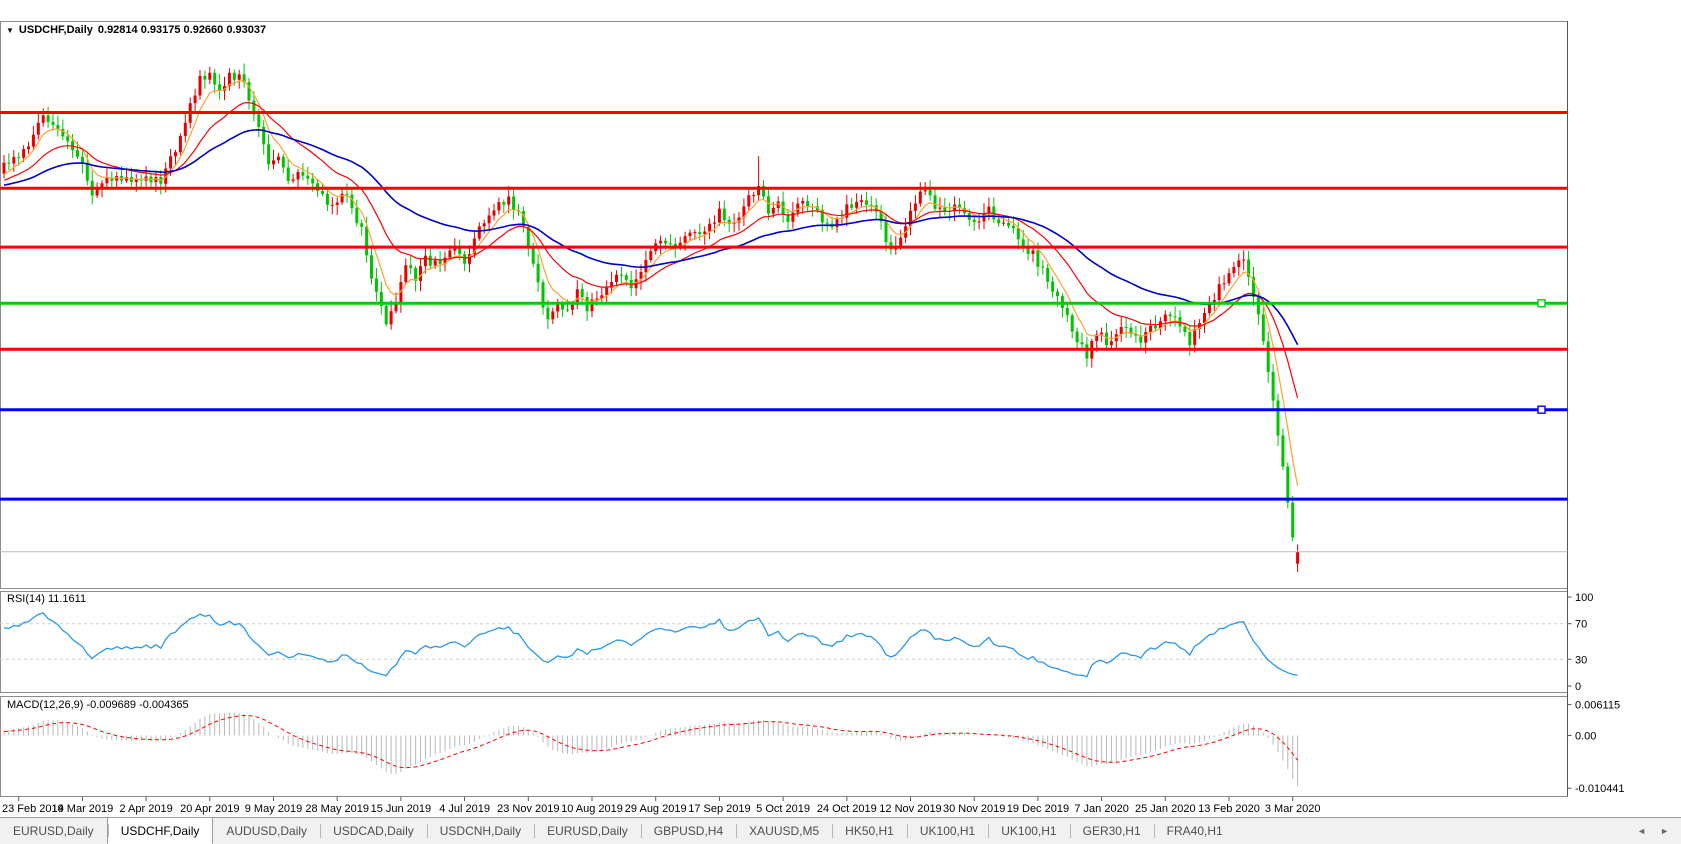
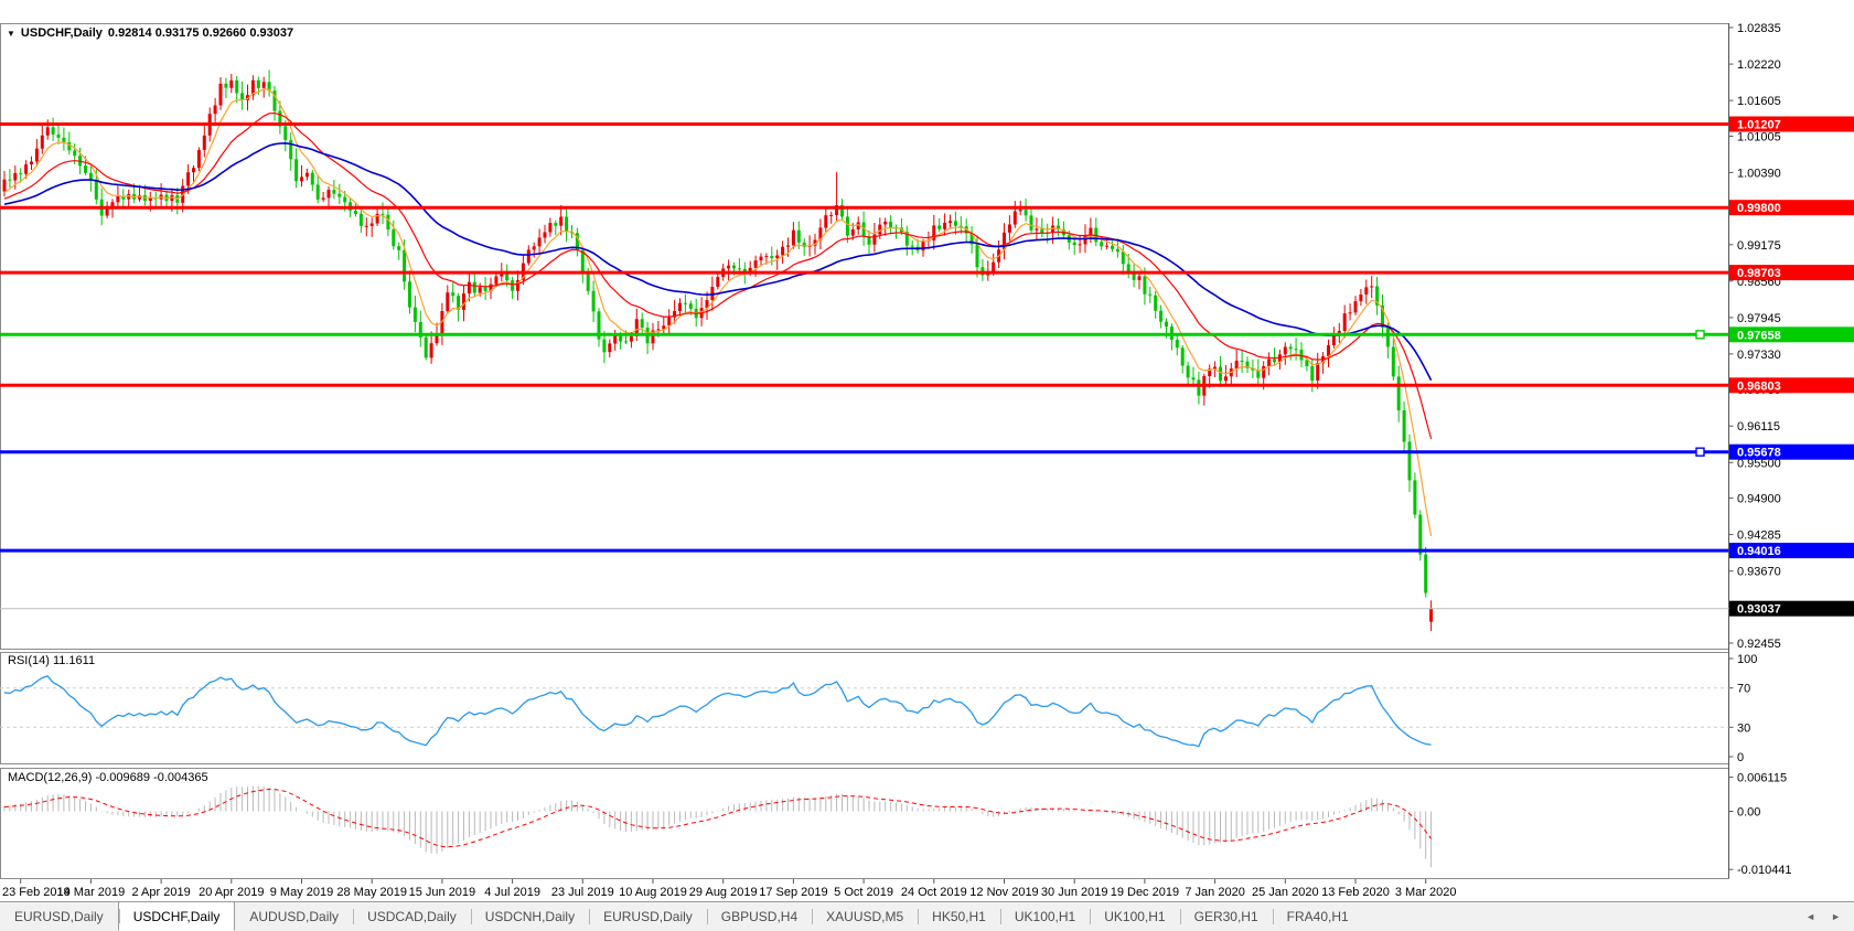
  ▼
  USDCHF,Daily
  0.92814 0.93175 0.92660 0.93037
  RSI(14) 11.1611
  MACD(12,26,9) -0.009689 -0.004365
+ 1.02835
+ 1.02220
+ 1.01605
+ 1.01005
+ 1.00390
+ 0.99175
+ 0.98560
+ 0.97945
+ 0.97330
+ 0.96115
+ 0.95500
+ 0.94900
+ 0.94285
+ 0.93670
+ 0.92455
+ 1.01207
+ 0.99800
+ 0.98703
+ 0.97658
+ 0.96803
+ 0.95678
+ 0.94016
+ 0.93037
  100
  70
  30
  0
  0.006115
  0.00
  -0.010441
  23 Feb 2019
  14 Mar 2019
  2 Apr 2019
  20 Apr 2019
  9 May 2019
  28 May 2019
  15 Jun 2019
  4 Jul 2019
- 23 Nov 2019
+ 23 Jul 2019
  10 Aug 2019
  29 Aug 2019
  17 Sep 2019
  5 Oct 2019
  24 Oct 2019
  12 Nov 2019
- 30 Nov 2019
+ 30 Jun 2019
  19 Dec 2019
  7 Jan 2020
  25 Jan 2020
  13 Feb 2020
  3 Mar 2020
  EURUSD,Daily
  USDCHF,Daily
  AUDUSD,Daily
  USDCAD,Daily
  USDCNH,Daily
  EURUSD,Daily
  GBPUSD,H4
  XAUUSD,M5
  HK50,H1
  UK100,H1
  UK100,H1
  GER30,H1
  FRA40,H1
  ◄
  ►
